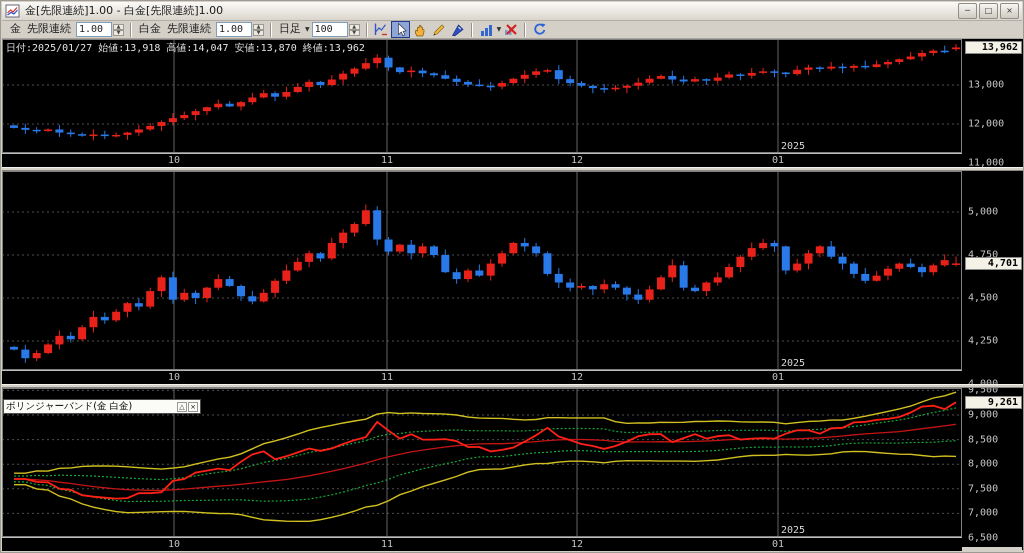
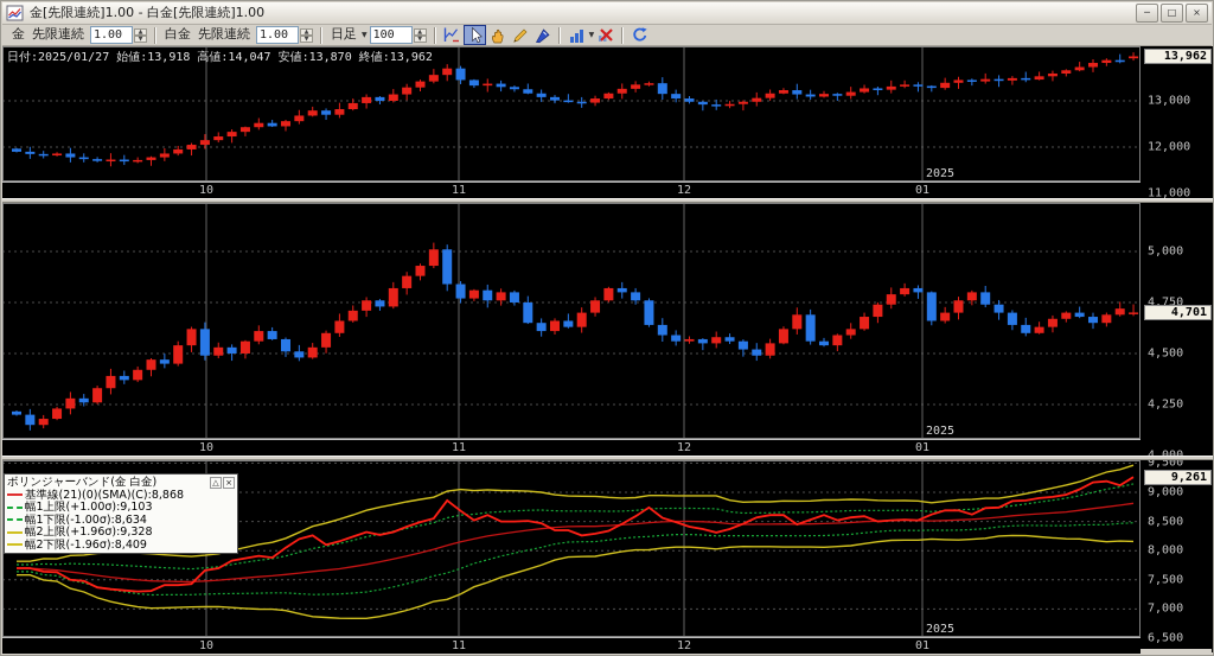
  金[先限連続]1.00 - 白金[先限連続]1.00
  ─
  □
  ×
  金
  先限連続
  1.00
  白金
  先限連続
  1.00
  日足
  100
  日付:2025/01/27 始値:13,918 高値:14,047 安値:13,870 終値:13,962
  ボリンジャーバンド(金 白金)
  △
  ×
+ 基準線(21)(0)(SMA)(C):8,868
+ 幅1上限(+1.00σ):9,103
+ 幅1下限(-1.00σ):8,634
+ 幅2上限(+1.96σ):9,328
+ 幅2下限(-1.96σ):8,409
  10
  11
  12
  01
  2025
  13,000
  12,000
  11,000
  13,962
  10
  11
  12
  01
  2025
  5,000
  4,750
  4,500
  4,250
  4,701
  10
  11
  12
  01
  2025
  9,500
  9,000
  8,500
  8,000
  7,500
  7,000
  6,500
  9,261
